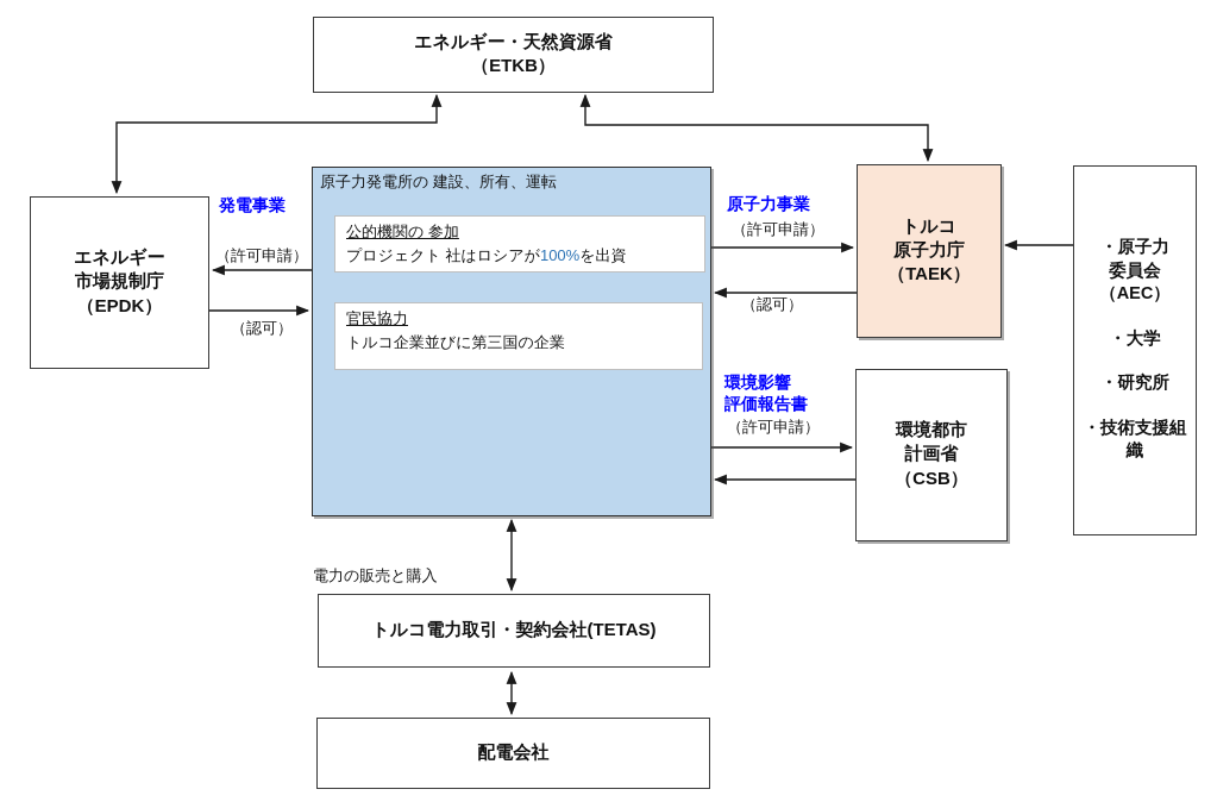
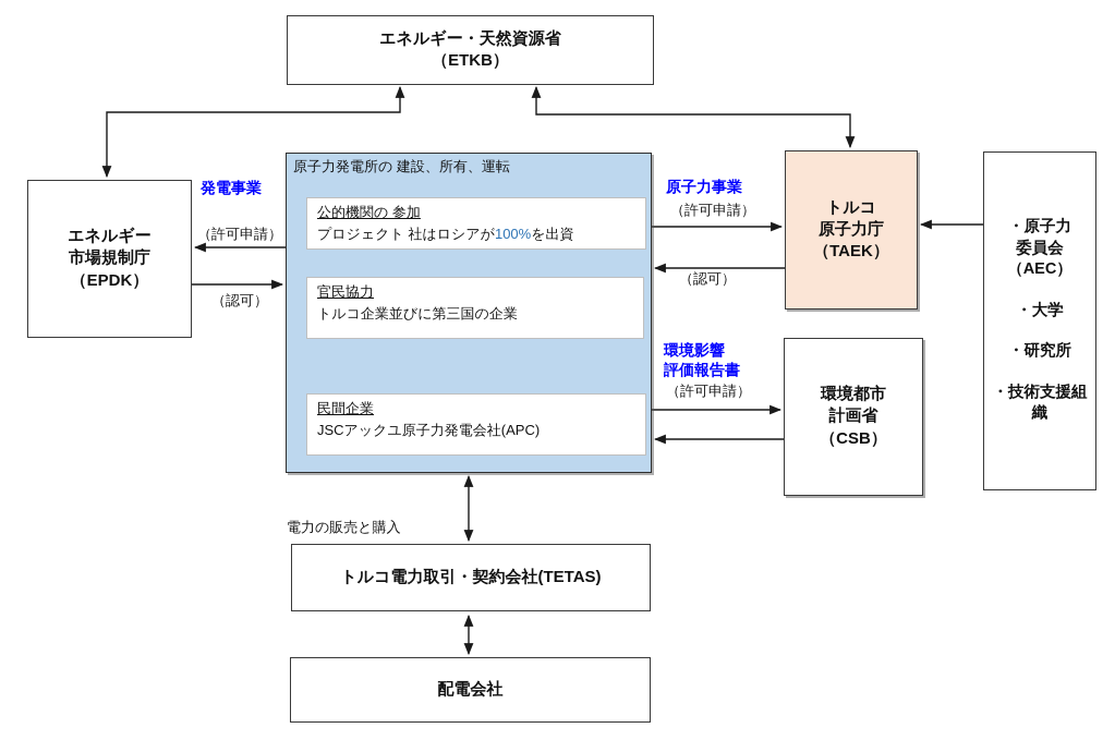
  エネルギー・天然資源省
  （ETKB）
  エネルギー
  市場規制庁
  （EPDK）
  原子力発電所の 建設、所有、運転
  公的機関の 参加
  プロジェクト 社はロシアが100%を出資
  官民協力
  トルコ企業並びに第三国の企業
+ 民間企業
+ JSCアックユ原子力発電会社(APC)
  トルコ
  原子力庁
  （TAEK）
  ・原子力
  委員会
  （AEC）
  ・大学
  ・研究所
  ・技術支援組
  織
  環境都市
  計画省
  （CSB）
  トルコ電力取引・契約会社(TETAS)
  配電会社
  発電事業
  （許可申請）
  （認可）
  原子力事業
  （許可申請）
  （認可）
  環境影響
  評価報告書
  （許可申請）
  電力の販売と購入
